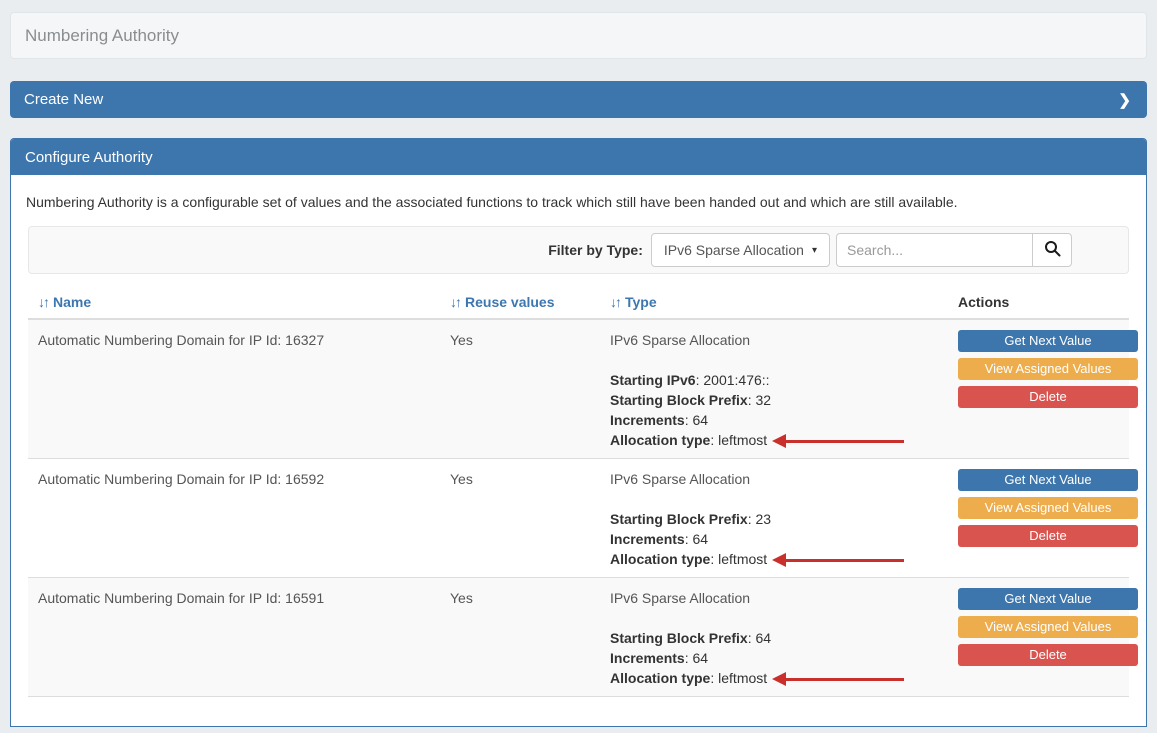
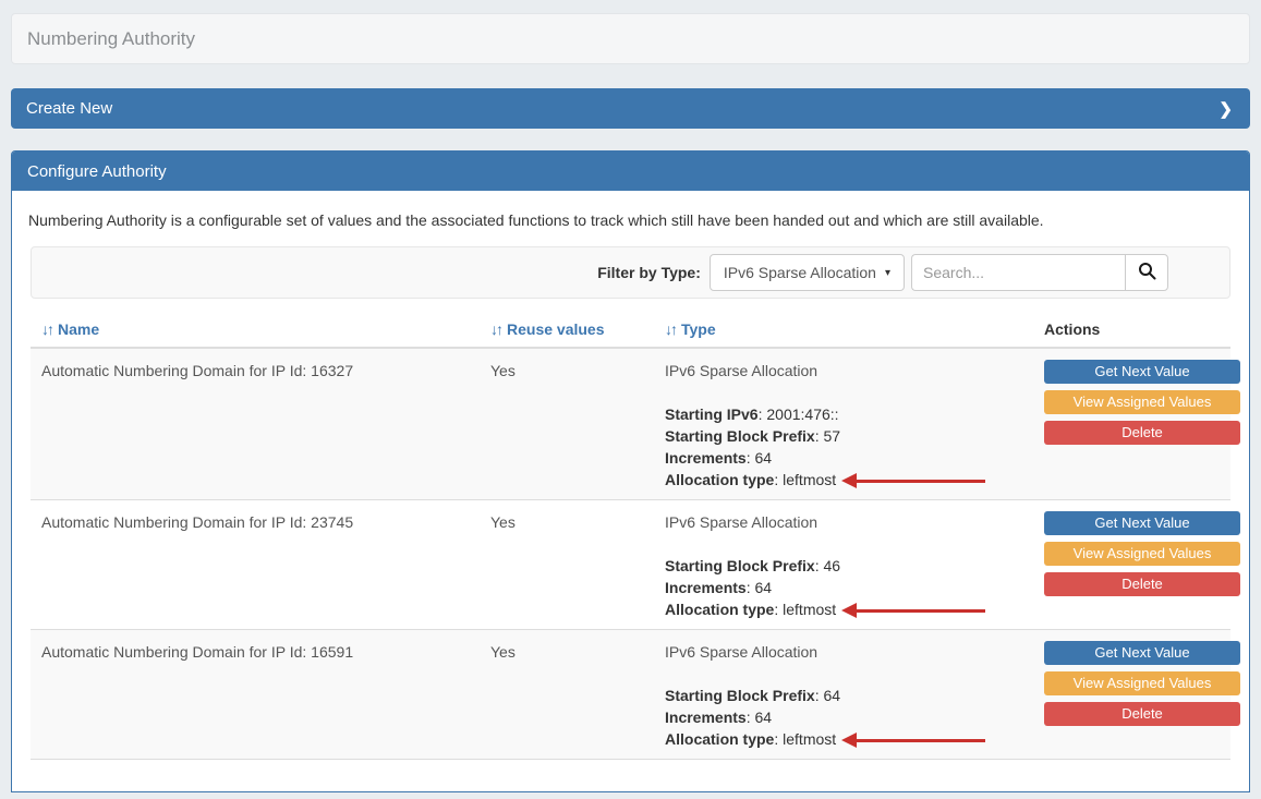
  Numbering Authority
  Create New
  ❯
  Configure Authority
  Numbering Authority is a configurable set of values and the associated functions to track which still have been handed out and which are still available.
  Filter by Type:
  IPv6 Sparse Allocation
  ▾
  Search...
  ↓↑ Name
  ↓↑ Reuse values
  ↓↑ Type
  Actions
  Automatic Numbering Domain for IP Id: 16327
  Yes
  IPv6 Sparse Allocation
  Starting IPv6 2001:476::
- Starting Block Prefix 32
+ Starting Block Prefix 57
  Increments 64
  Allocation type leftmost
  Get Next Value
  View Assigned Values
  Delete
- Automatic Numbering Domain for IP Id: 16592
+ Automatic Numbering Domain for IP Id: 23745
  Yes
  IPv6 Sparse Allocation
- Starting Block Prefix 23
+ Starting Block Prefix 46
  Increments 64
  Allocation type leftmost
  Get Next Value
  View Assigned Values
  Delete
  Automatic Numbering Domain for IP Id: 16591
  Yes
  IPv6 Sparse Allocation
  Starting Block Prefix 64
  Increments 64
  Allocation type leftmost
  Get Next Value
  View Assigned Values
  Delete
